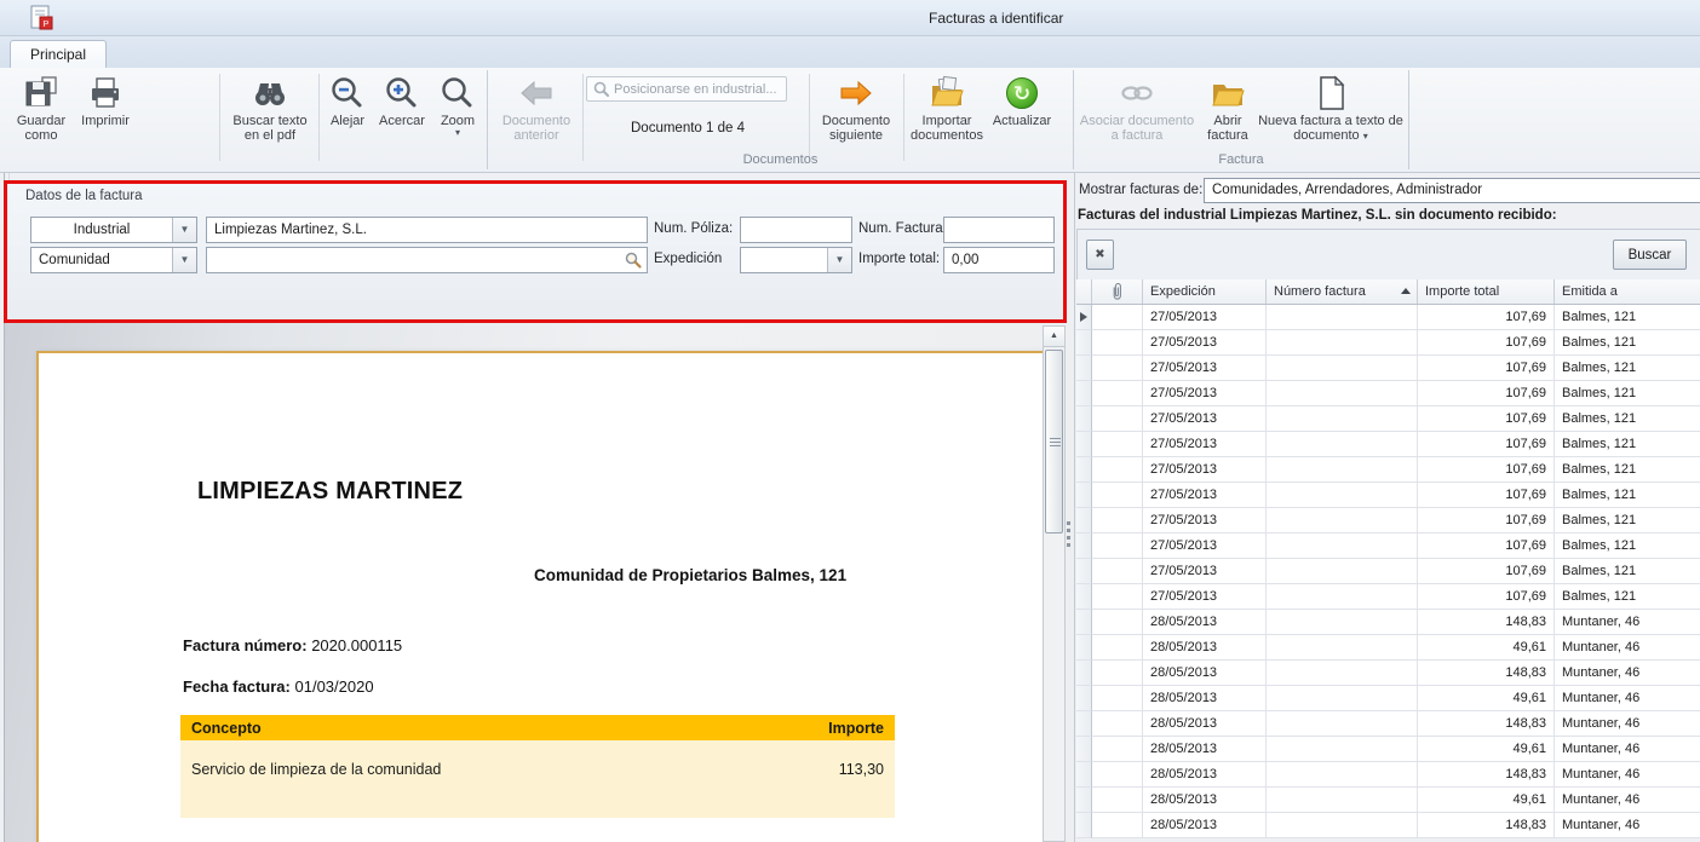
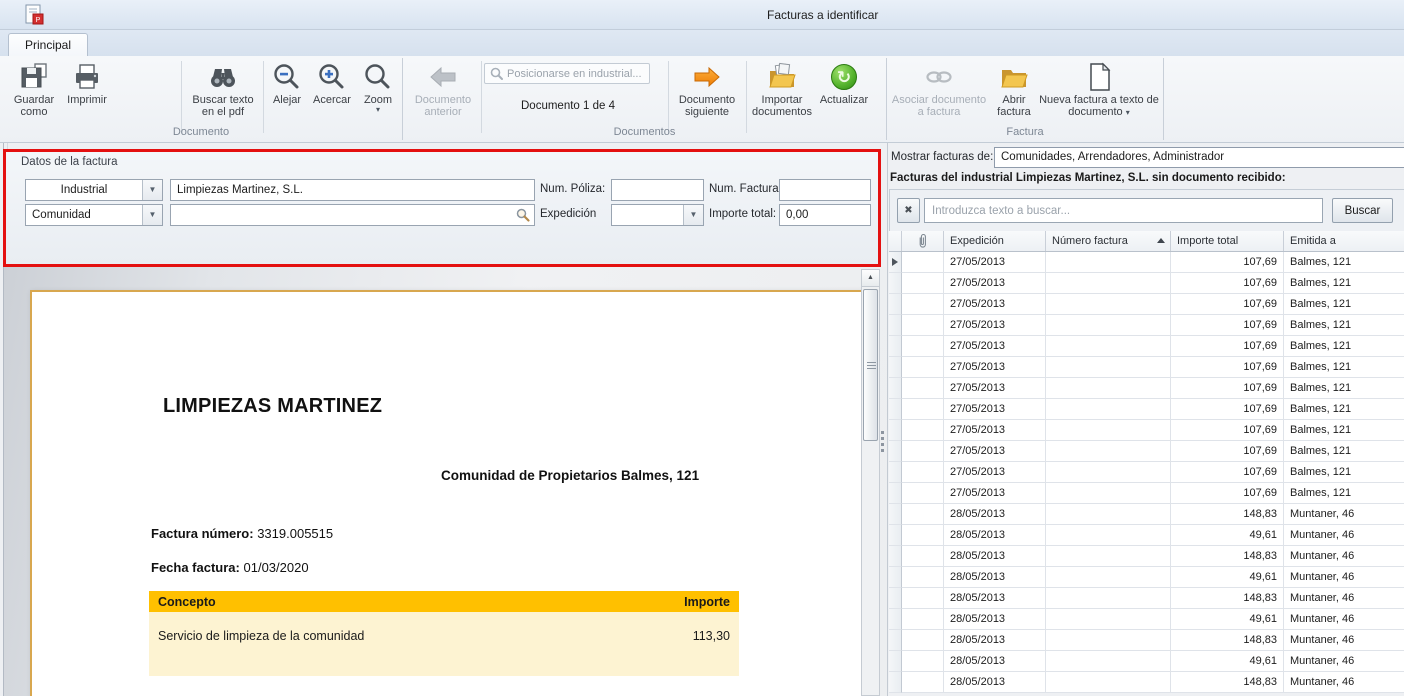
  Facturas a identificar
  Principal
  Guardar como
  Imprimir
  Buscar texto en el pdf
  Alejar
  Acercar
  Zoom
  ▾
+ Documento
  Documento anterior
  Posicionarse en industrial...
  Documento 1 de 4
  Documento siguiente
  Importar documentos
  ↻
  Actualizar
  Documentos
  Asociar documento a factura
  Abrir factura
  Nueva factura a texto de documento ▾
  Factura
  Datos de la factura
  Industrial
  ▼
  Limpiezas Martinez, S.L.
  Num. Póliza:
  Num. Factura
  Comunidad
  ▼
  Expedición
  ▼
  Importe total:
  0,00
  LIMPIEZAS MARTINEZ
  Comunidad de Propietarios Balmes, 121
- Factura número: 2020.000115
+ Factura número: 3319.005515
  Fecha factura: 01/03/2020
  Concepto
  Importe
  Servicio de limpieza de la comunidad
  113,30
  Mostrar facturas de:
  Comunidades, Arrendadores, Administrador
  Facturas del industrial Limpiezas Martinez, S.L. sin documento recibido:
  ✖
+ Introduzca texto a buscar...
  Buscar
  Expedición
  Número factura
  Importe total
  Emitida a
  27/05/2013
  107,69
  Balmes, 121
  27/05/2013
  107,69
  Balmes, 121
  27/05/2013
  107,69
  Balmes, 121
  27/05/2013
  107,69
  Balmes, 121
  27/05/2013
  107,69
  Balmes, 121
  27/05/2013
  107,69
  Balmes, 121
  27/05/2013
  107,69
  Balmes, 121
  27/05/2013
  107,69
  Balmes, 121
  27/05/2013
  107,69
  Balmes, 121
  27/05/2013
  107,69
  Balmes, 121
  27/05/2013
  107,69
  Balmes, 121
  27/05/2013
  107,69
  Balmes, 121
  28/05/2013
  148,83
  Muntaner, 46
  28/05/2013
  49,61
  Muntaner, 46
  28/05/2013
  148,83
  Muntaner, 46
  28/05/2013
  49,61
  Muntaner, 46
  28/05/2013
  148,83
  Muntaner, 46
  28/05/2013
  49,61
  Muntaner, 46
  28/05/2013
  148,83
  Muntaner, 46
  28/05/2013
  49,61
  Muntaner, 46
  28/05/2013
  148,83
  Muntaner, 46
